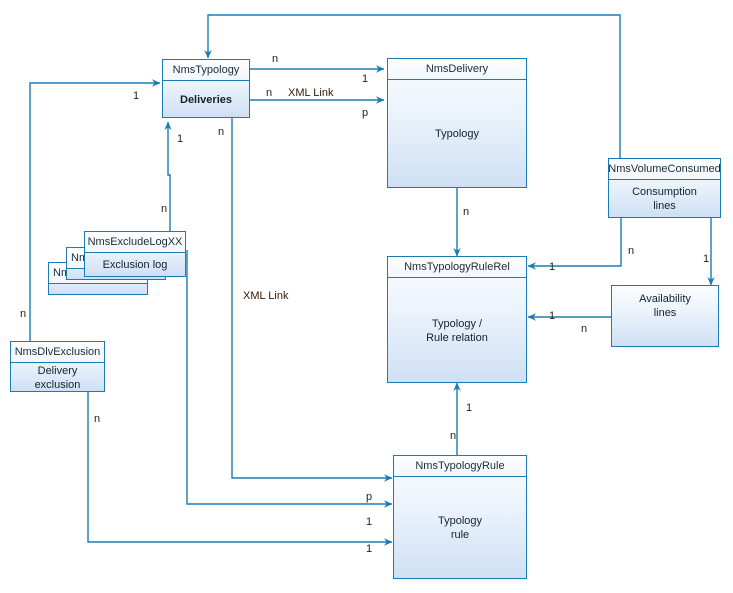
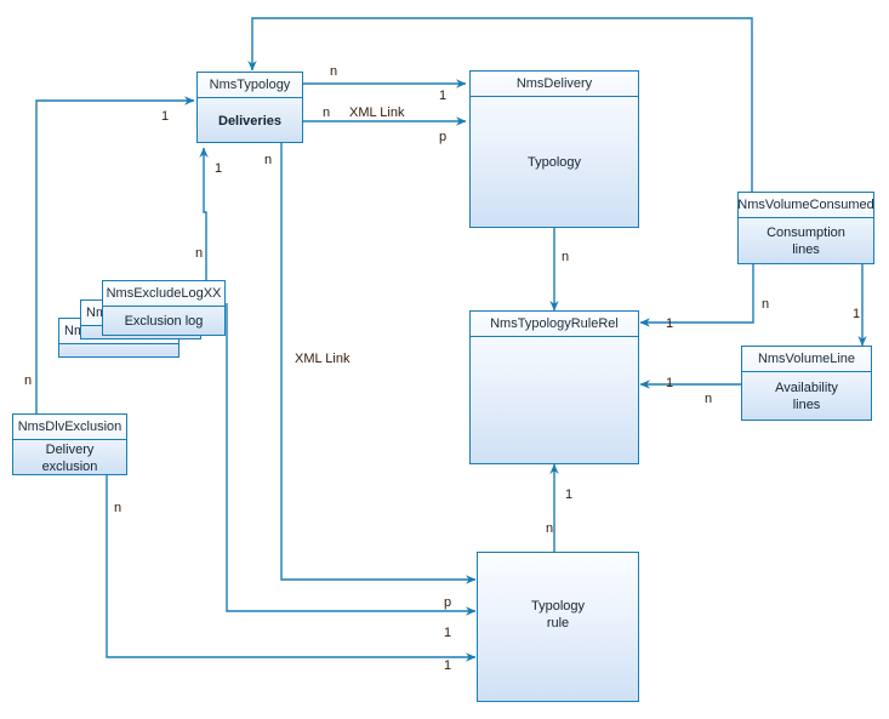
  NmsTypology
  Deliveries
  NmsDelivery
  Typology
  NmsTypologyRuleRel
- Typology /
- Rule relation
- NmsTypologyRule
  Typology
  rule
  NmsVolumeConsumed
  Consumption
  lines
+ NmsVolumeLine
  Availability
  lines
  NmsExcludeLogXX
  Exclusion log
  NmsDlvExclusion
  Delivery
  exclusion
  n
  1
  n
  XML Link
  p
  1
  1
  n
  n
  n
  n
  XML Link
  n
  1
  n
  1
  1
  n
  1
  n
  p
  1
  1
